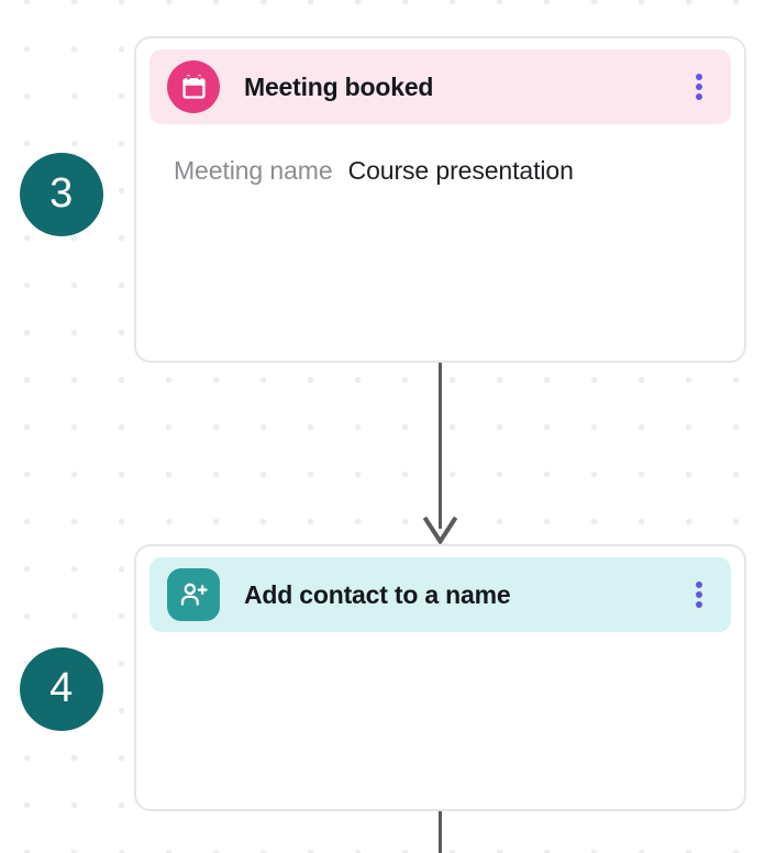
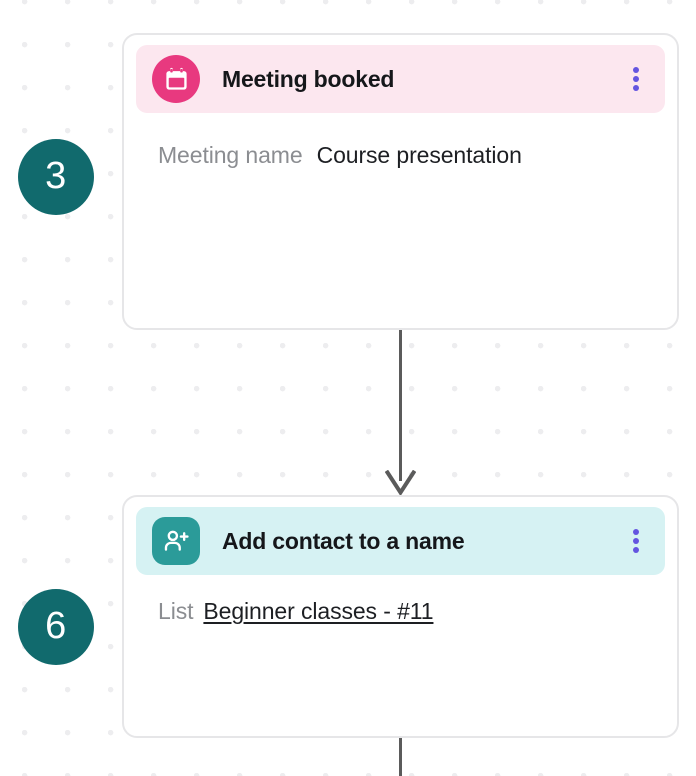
  3
  Meeting booked
  Meeting name
  Course presentation
- 4
+ 6
  Add contact to a name
+ List
+ Beginner classes - #11
